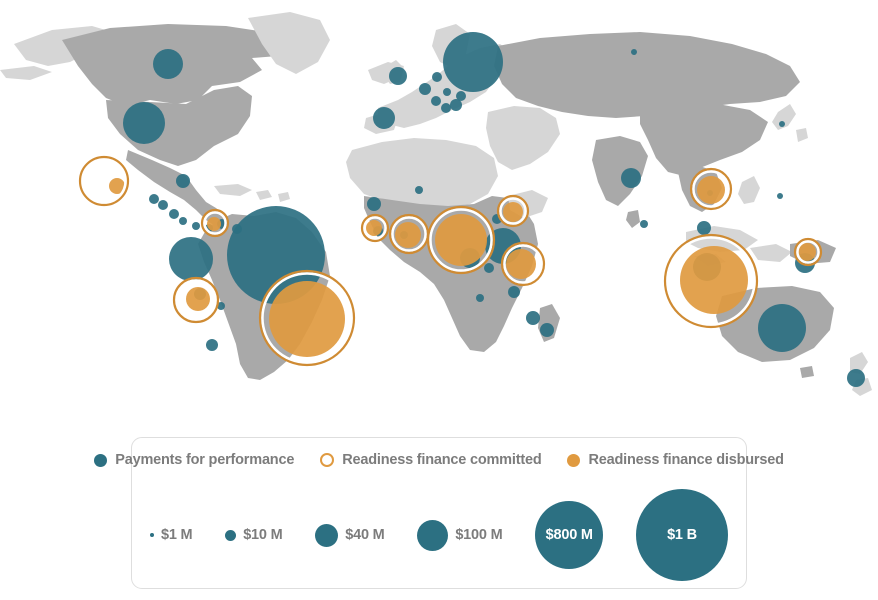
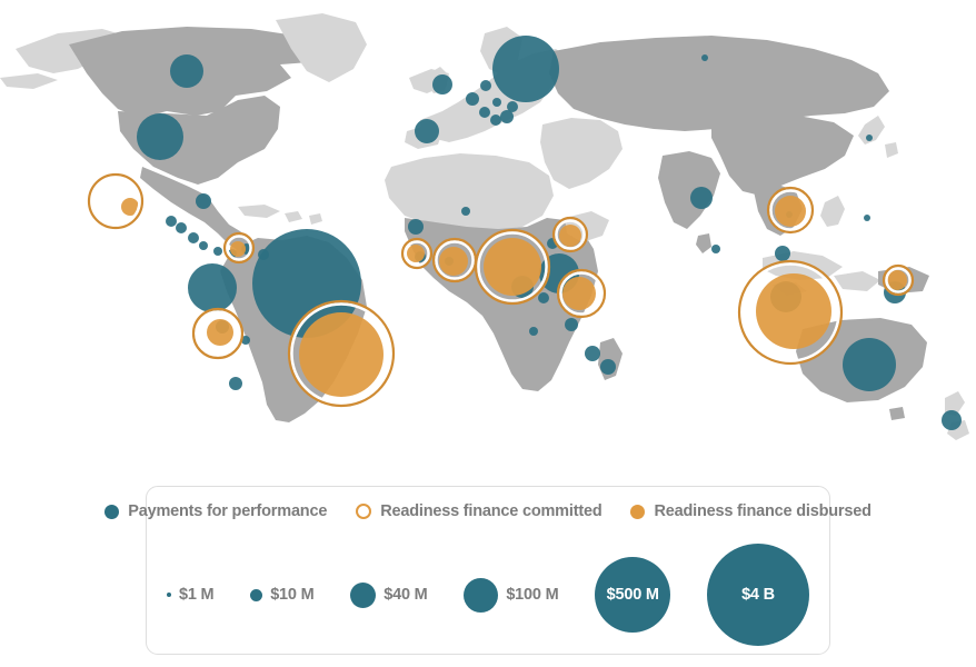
  Payments for performance
  Readiness finance committed
  Readiness finance disbursed
  $1 M
  $10 M
  $40 M
  $100 M
- $800 M
+ $500 M
- $1 B
+ $4 B
